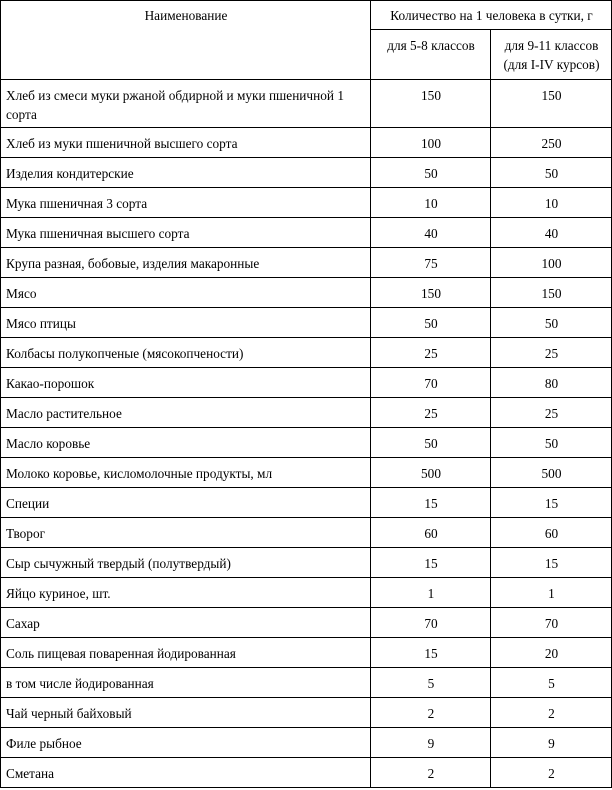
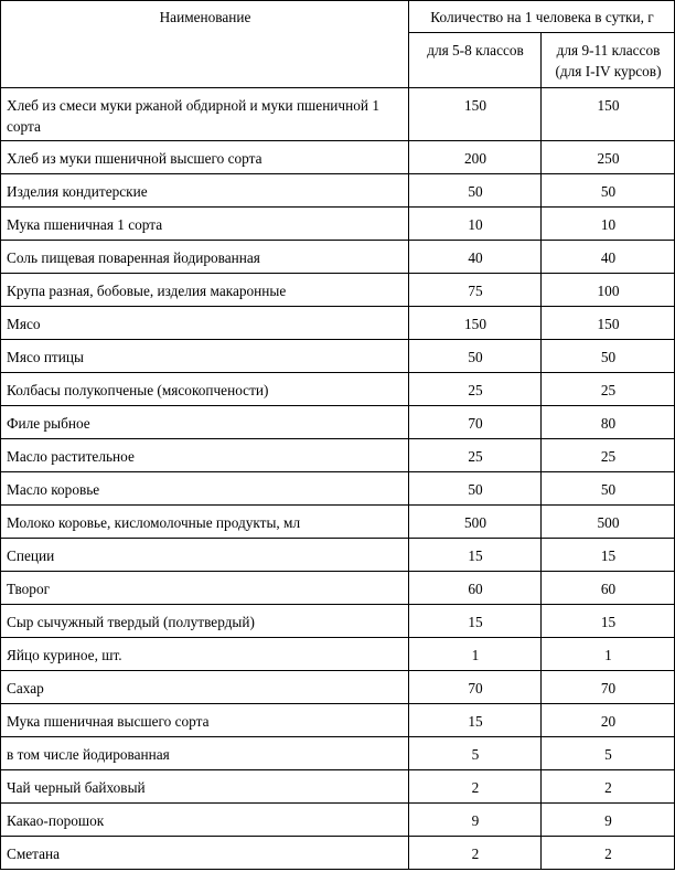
  Наименование	Количество на 1 человека в сутки, г
  для 5-8 классов	для 9-11 классов (для I-IV курсов)
  Хлеб из смеси муки ржаной обдирной и муки пшеничной 1 сорта	150	150
- Хлеб из муки пшеничной высшего сорта	100	250
+ Хлеб из муки пшеничной высшего сорта	200	250
  Изделия кондитерские	50	50
- Мука пшеничная 3 сорта	10	10
+ Мука пшеничная 1 сорта	10	10
- Мука пшеничная высшего сорта	40	40
+ Соль пищевая поваренная йодированная	40	40
  Крупа разная, бобовые, изделия макаронные	75	100
  Мясо	150	150
  Мясо птицы	50	50
  Колбасы полукопченые (мясокопчености)	25	25
- Какао-порошок	70	80
+ Филе рыбное	70	80
  Масло растительное	25	25
  Масло коровье	50	50
  Молоко коровье, кисломолочные продукты, мл	500	500
  Специи	15	15
  Творог	60	60
  Сыр сычужный твердый (полутвердый)	15	15
  Яйцо куриное, шт.	1	1
  Сахар	70	70
- Соль пищевая поваренная йодированная	15	20
+ Мука пшеничная высшего сорта	15	20
  в том числе йодированная	5	5
  Чай черный байховый	2	2
- Филе рыбное	9	9
+ Какао-порошок	9	9
  Сметана	2	2
